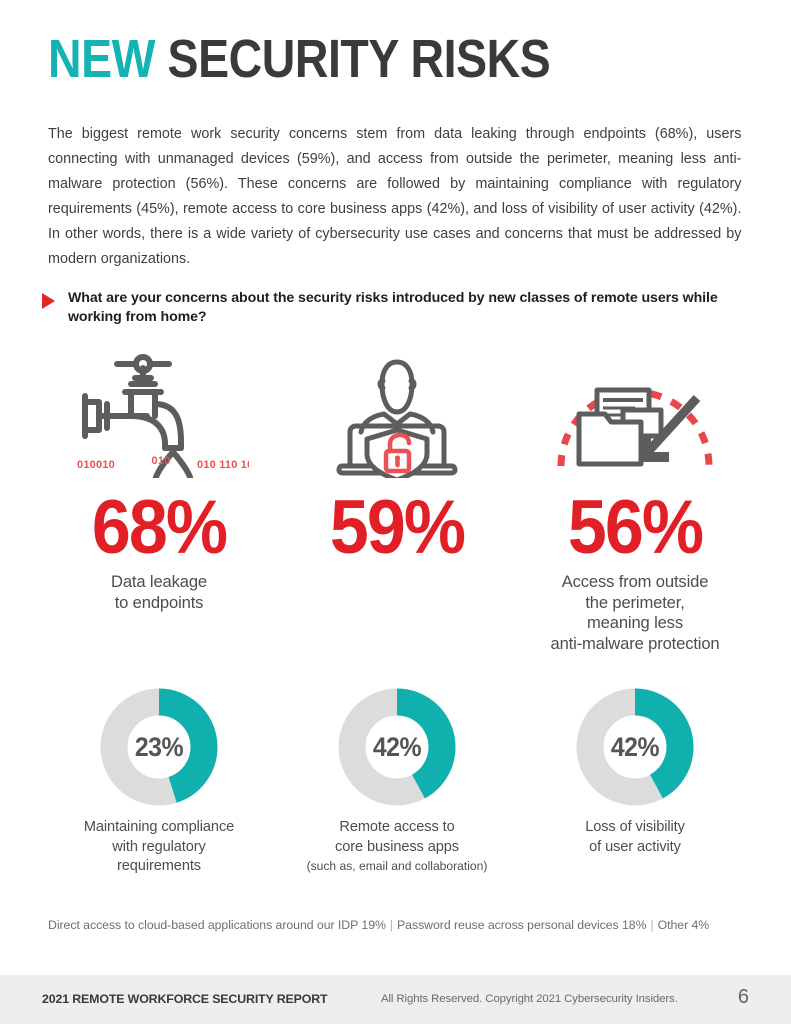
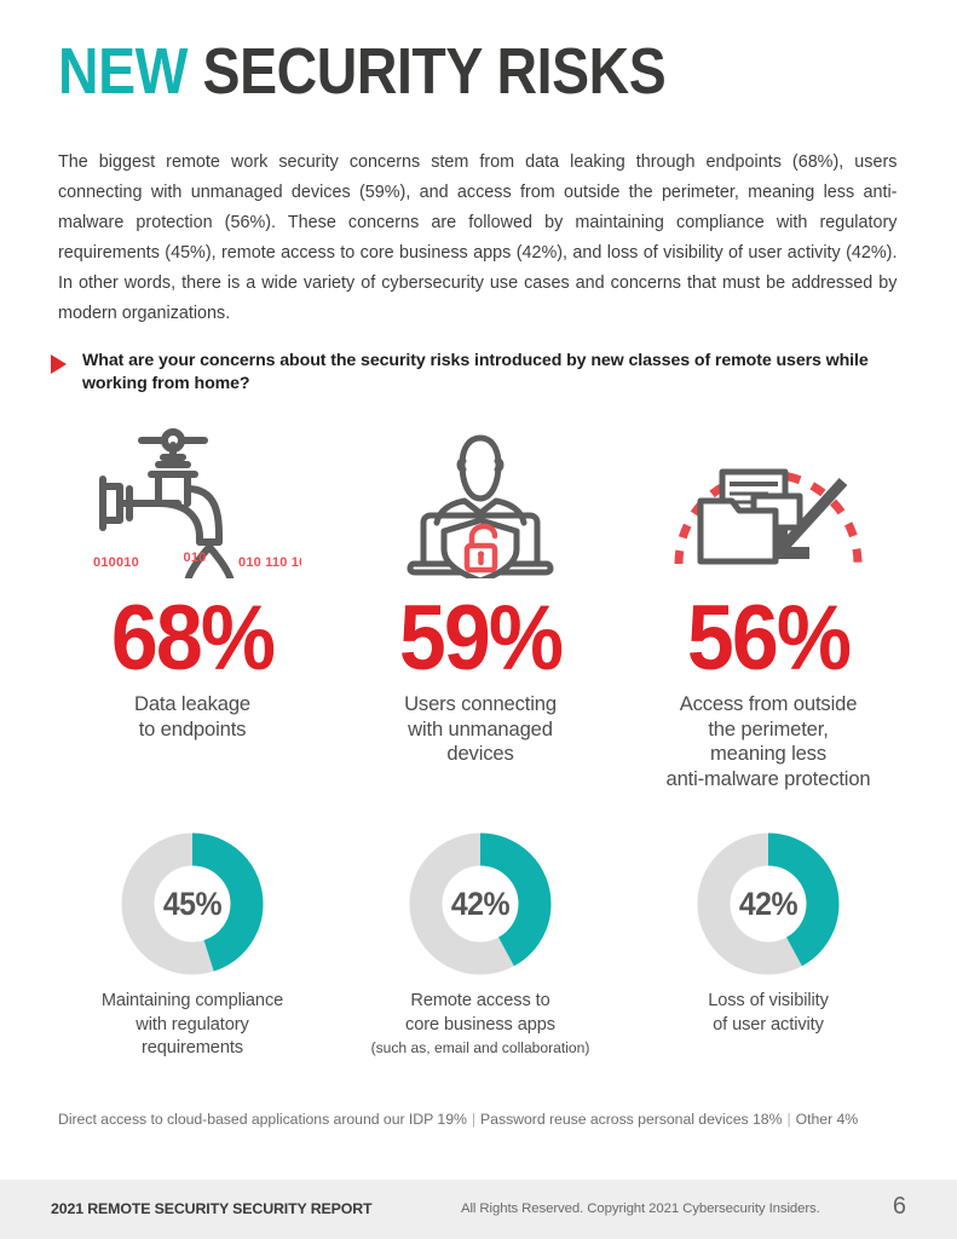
  NEW SECURITY RISKS
  The biggest remote work security concerns stem from data leaking through endpoints (68%), users connecting with unmanaged devices (59%), and access from outside the perimeter, meaning less anti-malware protection (56%). These concerns are followed by maintaining compliance with regulatory requirements (45%), remote access to core business apps (42%), and loss of visibility of user activity (42%). In other words, there is a wide variety of cybersecurity use cases and concerns that must be addressed by modern organizations.
  What are your concerns about the security risks introduced by new classes of remote users while working from home?
  010010
  010
  010 110 1
  68%
  Data leakage
  to endpoints
  59%
+ Users connecting
+ with unmanaged
+ devices
  56%
  Access from outside
  the perimeter,
  meaning less
  anti-malware protection
- 23%
+ 45%
  Maintaining compliance
  with regulatory
  requirements
  42%
  Remote access to
  core business apps
  (such as, email and collaboration)
  42%
  Loss of visibility
  of user activity
  Direct access to cloud-based applications around our IDP 19% | Password reuse across personal devices 18% | Other 4%
- 2021 REMOTE WORKFORCE SECURITY REPORT
+ 2021 REMOTE SECURITY SECURITY REPORT
  All Rights Reserved. Copyright 2021 Cybersecurity Insiders.
  6
